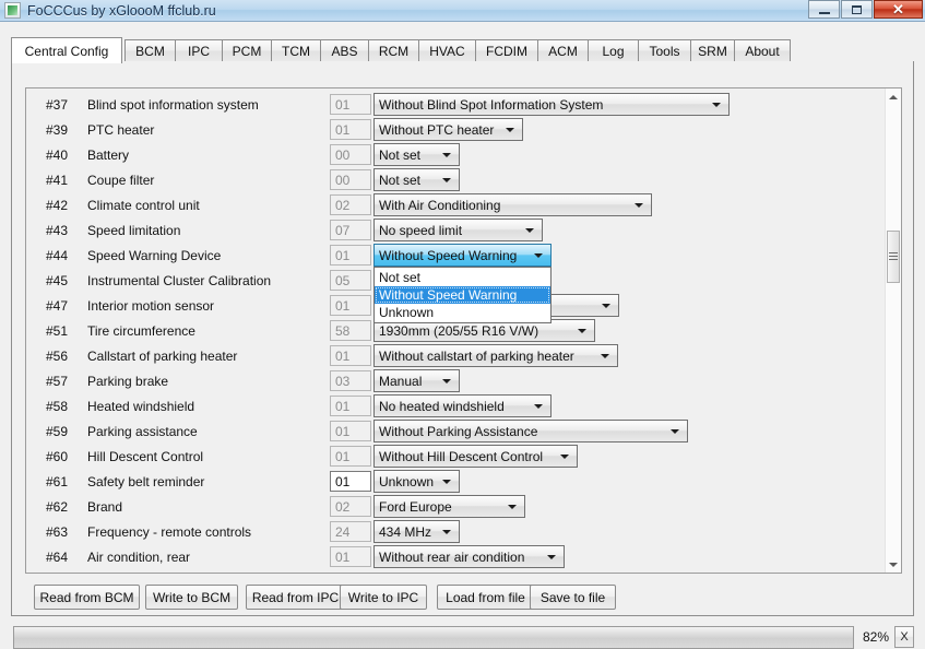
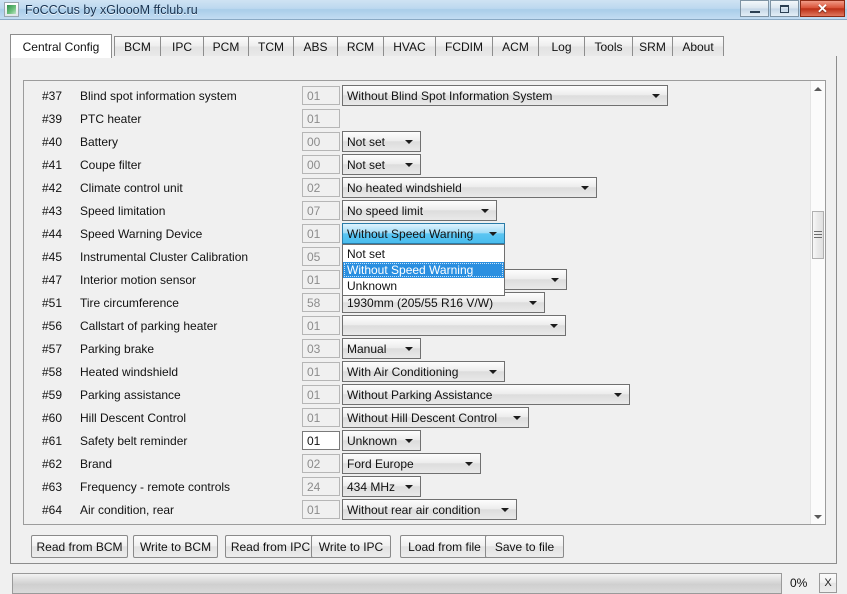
  FoCCCus by xGloooM ffclub.ru
  ✕
  Central Config
  BCM
  IPC
  PCM
  TCM
  ABS
  RCM
  HVAC
  FCDIM
  ACM
  Log
  Tools
  SRM
  About
  #37
  Blind spot information system
  01
  Without Blind Spot Information System
  #39
  PTC heater
  01
- Without PTC heater
  #40
  Battery
  00
  Not set
  #41
  Coupe filter
  00
  Not set
  #42
  Climate control unit
  02
- With Air Conditioning
+ No heated windshield
  #43
  Speed limitation
  07
  No speed limit
  #44
  Speed Warning Device
  01
  Without Speed Warning
  Not set
  Without Speed Warning
  Unknown
  #45
  Instrumental Cluster Calibration
  05
  #47
  Interior motion sensor
  01
  #51
  Tire circumference
  58
  1930mm (205/55 R16 V/W)
  #56
  Callstart of parking heater
  01
- Without callstart of parking heater
  #57
  Parking brake
  03
  Manual
  #58
  Heated windshield
  01
- No heated windshield
+ With Air Conditioning
  #59
  Parking assistance
  01
  Without Parking Assistance
  #60
  Hill Descent Control
  01
  Without Hill Descent Control
  #61
  Safety belt reminder
  01
  Unknown
  #62
  Brand
  02
  Ford Europe
  #63
  Frequency - remote controls
  24
  434 MHz
  #64
  Air condition, rear
  01
  Without rear air condition
  Read from BCM
  Write to BCM
  Read from IPC
  Write to IPC
  Load from file
  Save to file
- 82%
+ 0%
  X
